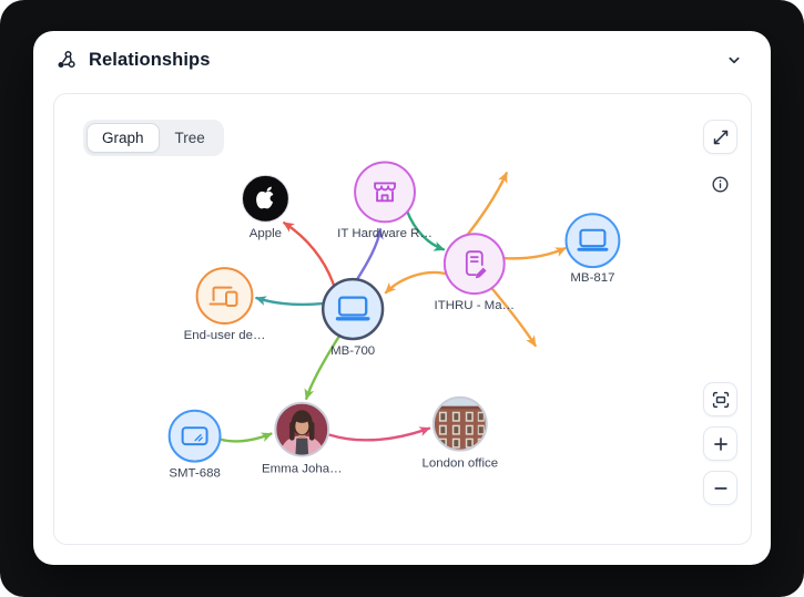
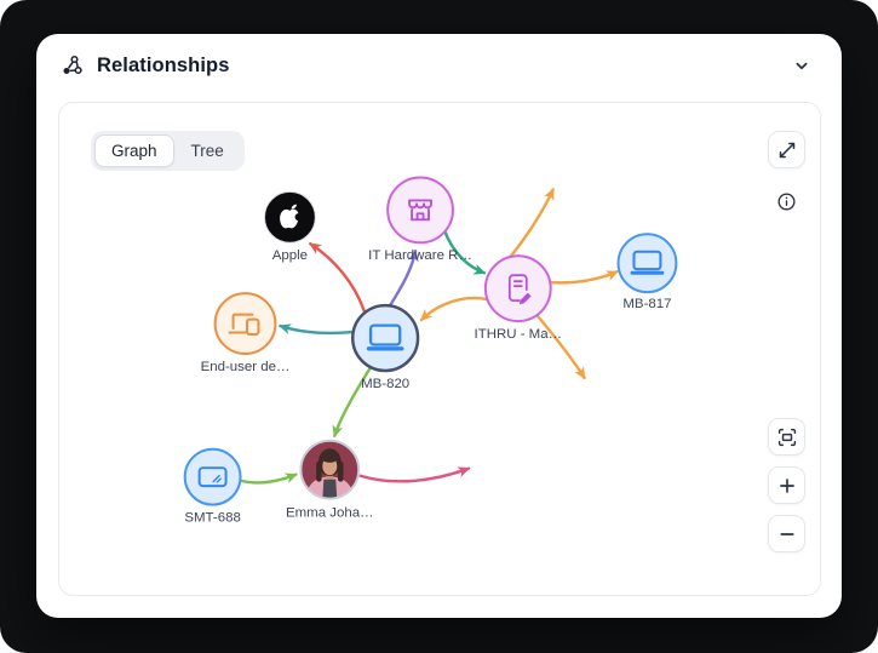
  Relationships
  Graph
  Tree
  MB-817
  ITHRU - Ma…
  IT Hardware R…
  Apple
  End-user de…
- MB-700
+ MB-820
  SMT-688
  Emma Joha…
- London office
